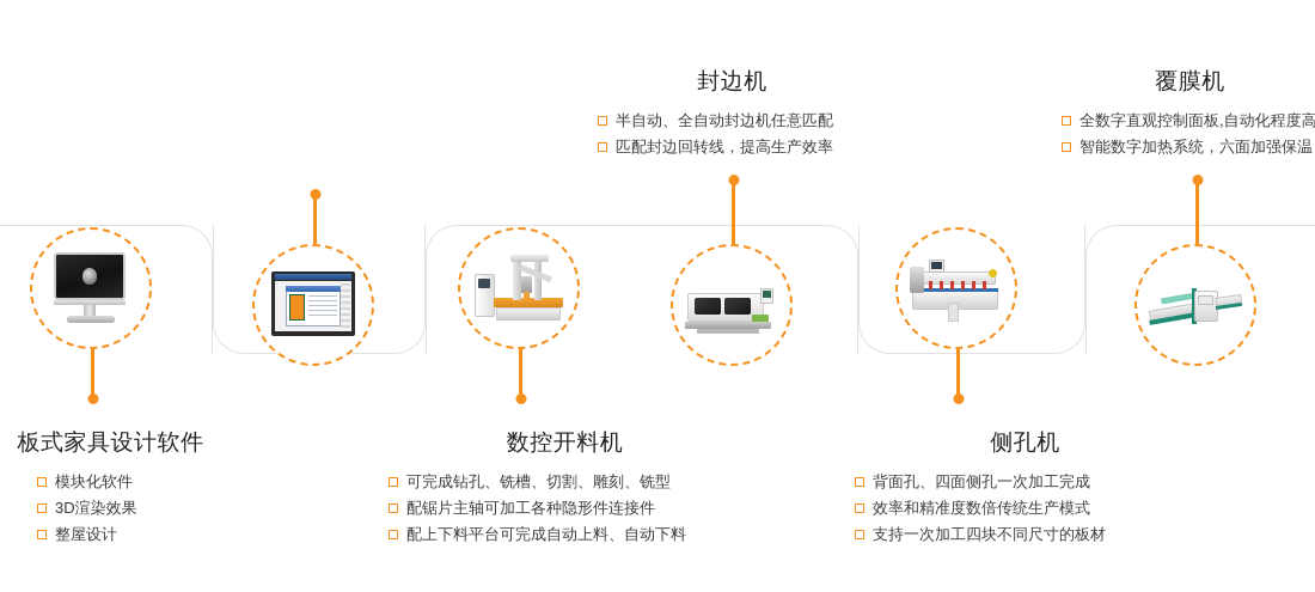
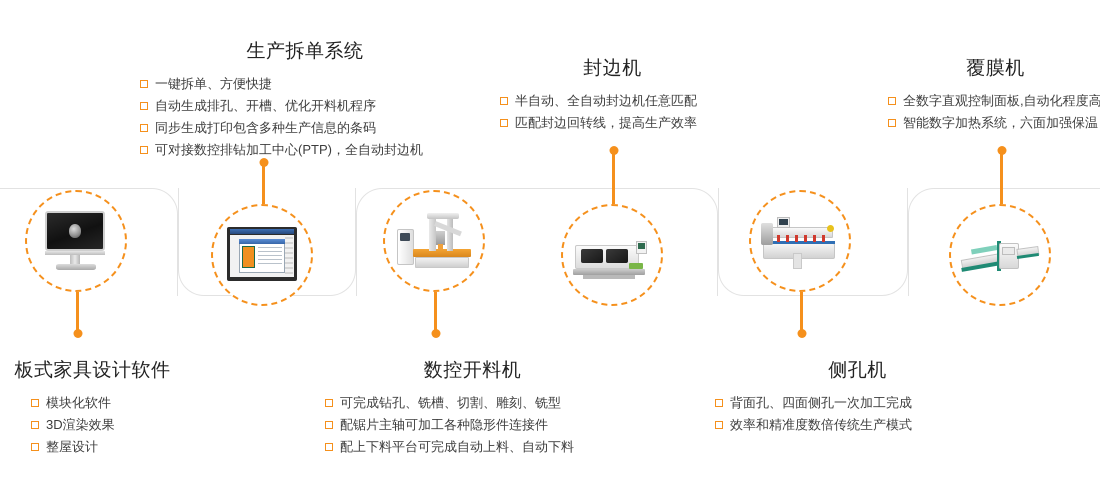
+ 生产拆单系统
+ 一键拆单、方便快捷
+ 自动生成排孔、开槽、优化开料机程序
+ 同步生成打印包含多种生产信息的条码
+ 可对接数控排钻加工中心(PTP)，全自动封边机
  封边机
  半自动、全自动封边机任意匹配
  匹配封边回转线，提高生产效率
  覆膜机
  全数字直观控制面板,自动化程度高
  智能数字加热系统，六面加强保温
  板式家具设计软件
  模块化软件
  3D渲染效果
  整屋设计
  数控开料机
  可完成钻孔、铣槽、切割、雕刻、铣型
  配锯片主轴可加工各种隐形件连接件
  配上下料平台可完成自动上料、自动下料
  侧孔机
  背面孔、四面侧孔一次加工完成
  效率和精准度数倍传统生产模式
- 支持一次加工四块不同尺寸的板材
